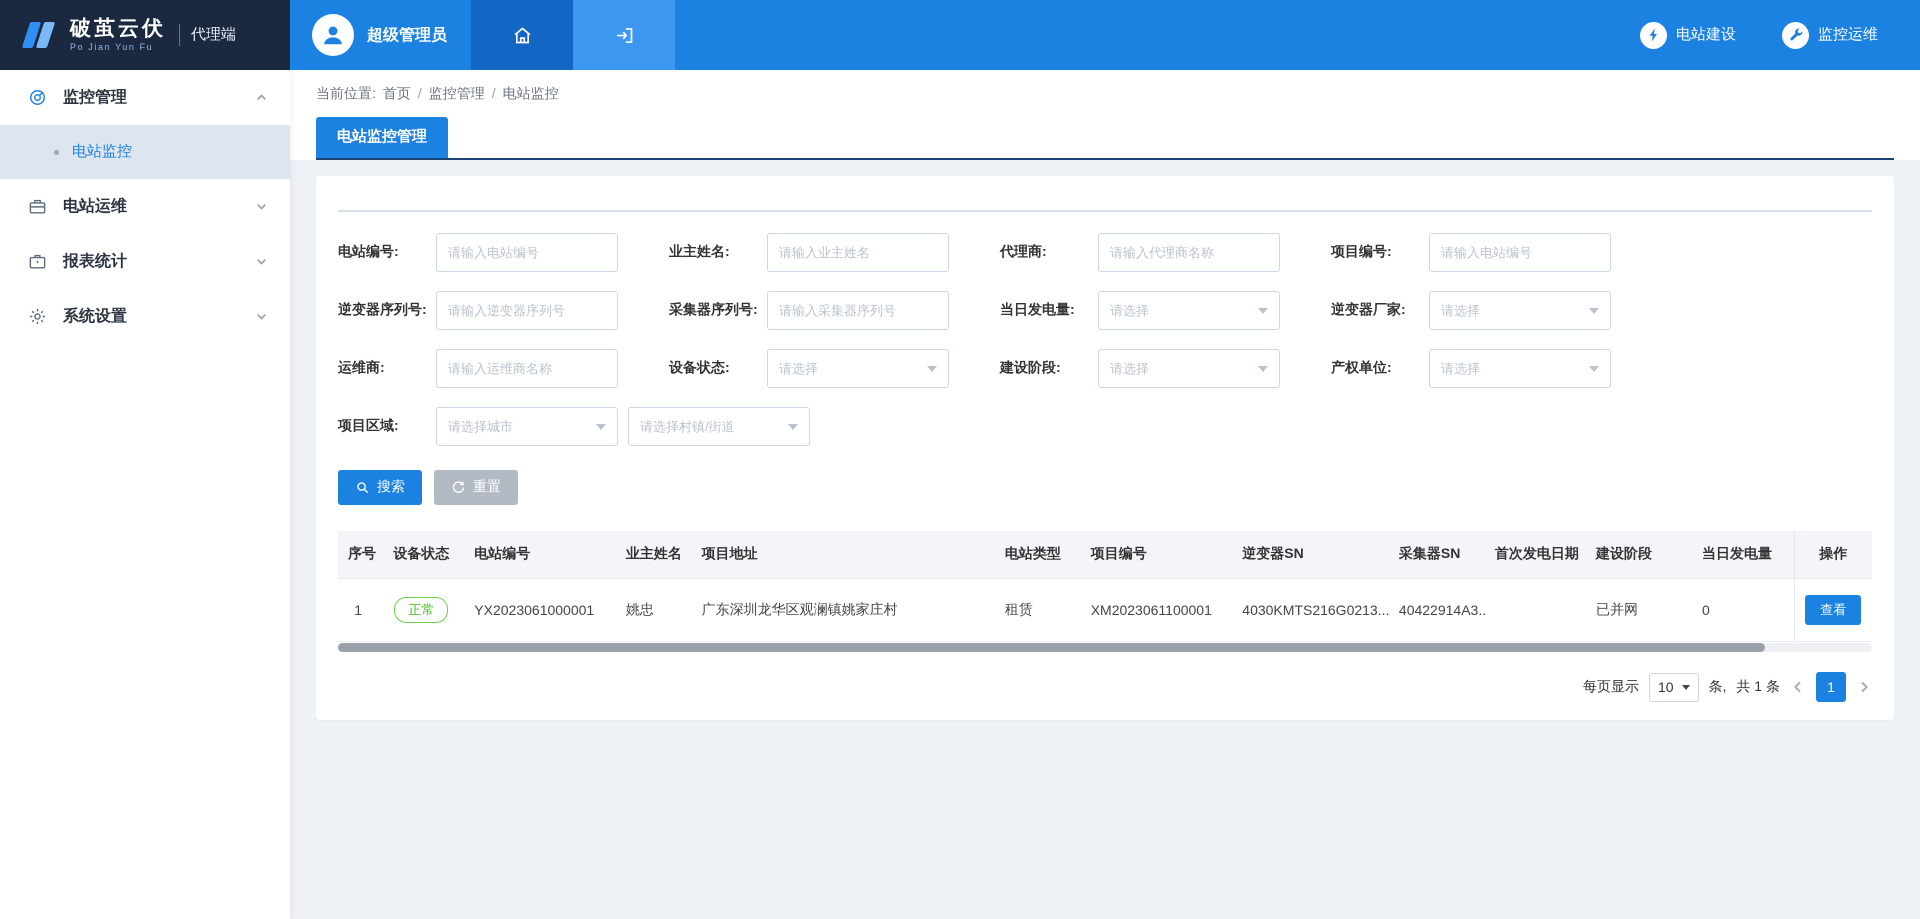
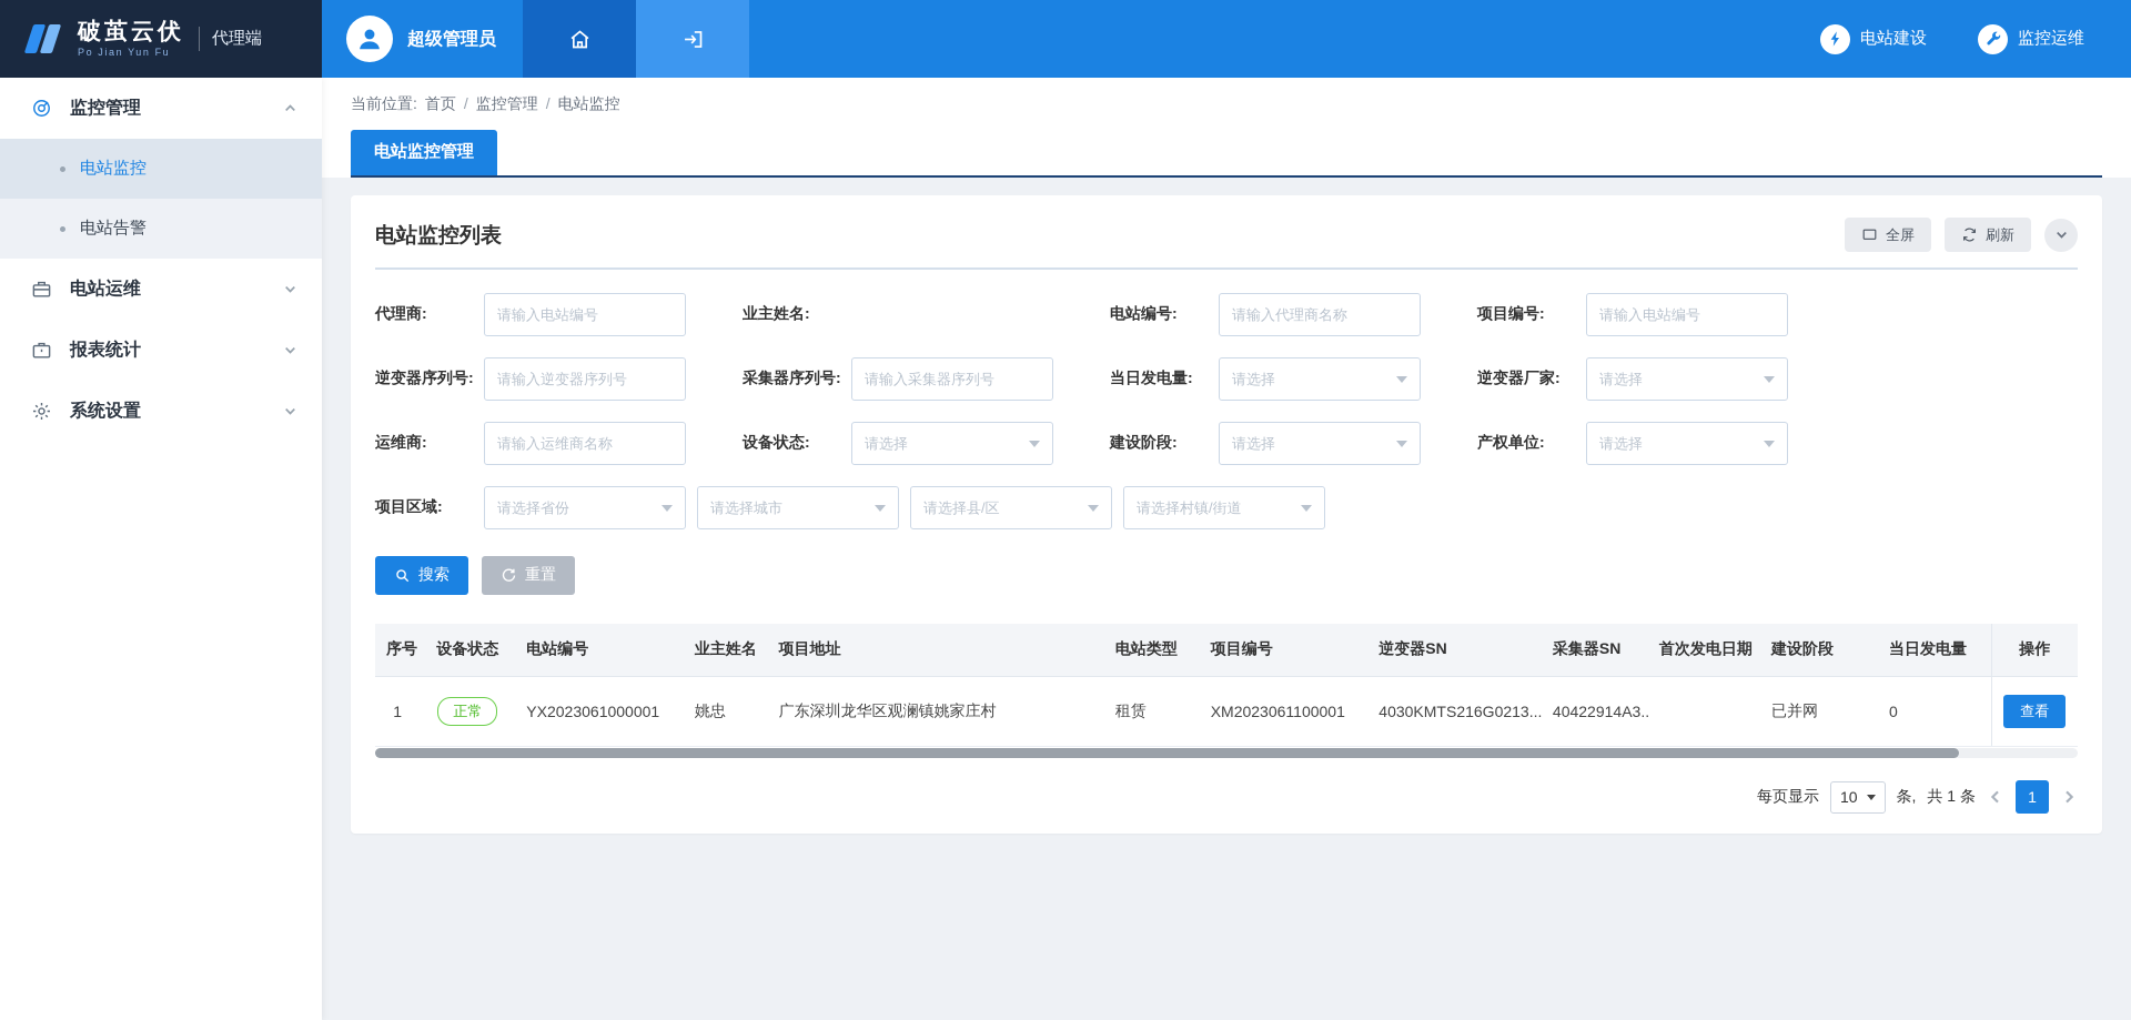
  破茧云伏
  Po Jian Yun Fu
  代理端
  超级管理员
  电站建设
  监控运维
  监控管理
  电站监控
+ 电站告警
  电站运维
  报表统计
  系统设置
  当前位置:
  首页
  /
  监控管理
  /
  电站监控
  电站监控管理
+ 电站监控列表
+ 全屏
+ 刷新
- 电站编号:
+ 代理商:
  请输入电站编号
  业主姓名:
- 请输入业主姓名
- 代理商:
+ 电站编号:
  请输入代理商名称
  项目编号:
  请输入电站编号
  逆变器序列号:
  请输入逆变器序列号
  采集器序列号:
  请输入采集器序列号
  当日发电量:
  请选择
  逆变器厂家:
  请选择
  运维商:
  请输入运维商名称
  设备状态:
  请选择
  建设阶段:
  请选择
  产权单位:
  请选择
  项目区域:
+ 请选择省份
  请选择城市
+ 请选择县/区
  请选择村镇/街道
  搜索
  重置
  序号	设备状态	电站编号	业主姓名	项目地址	电站类型	项目编号	逆变器SN	采集器SN	首次发电日期	建设阶段	当日发电量	操作
  1	正常	YX2023061000001	姚忠	广东深圳龙华区观澜镇姚家庄村	租赁	XM2023061100001	4030KMTS216G0213...	40422914A3..		已并网	0	查看
  每页显示
  10
  条,
  共 1 条
  1
